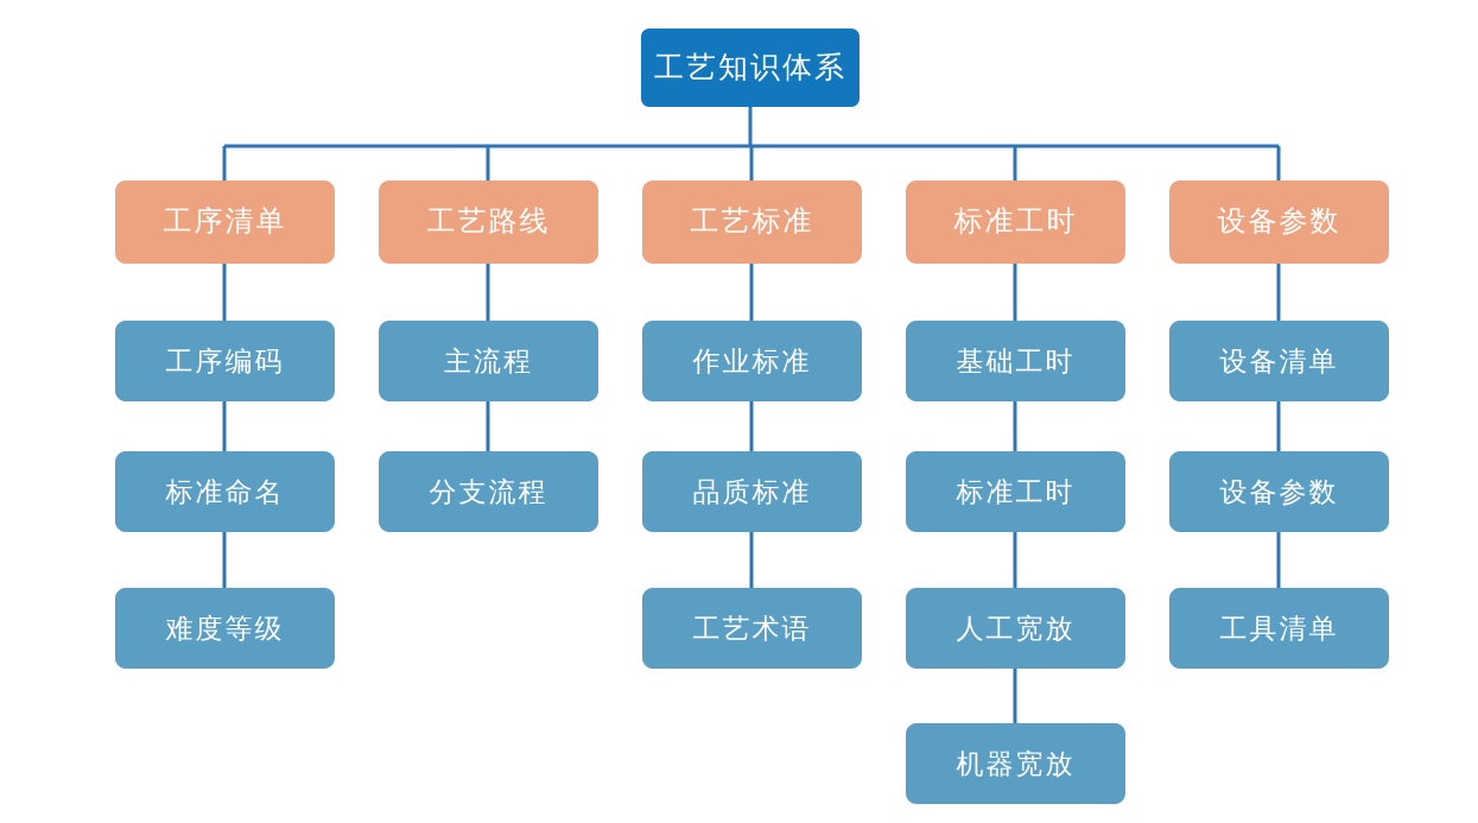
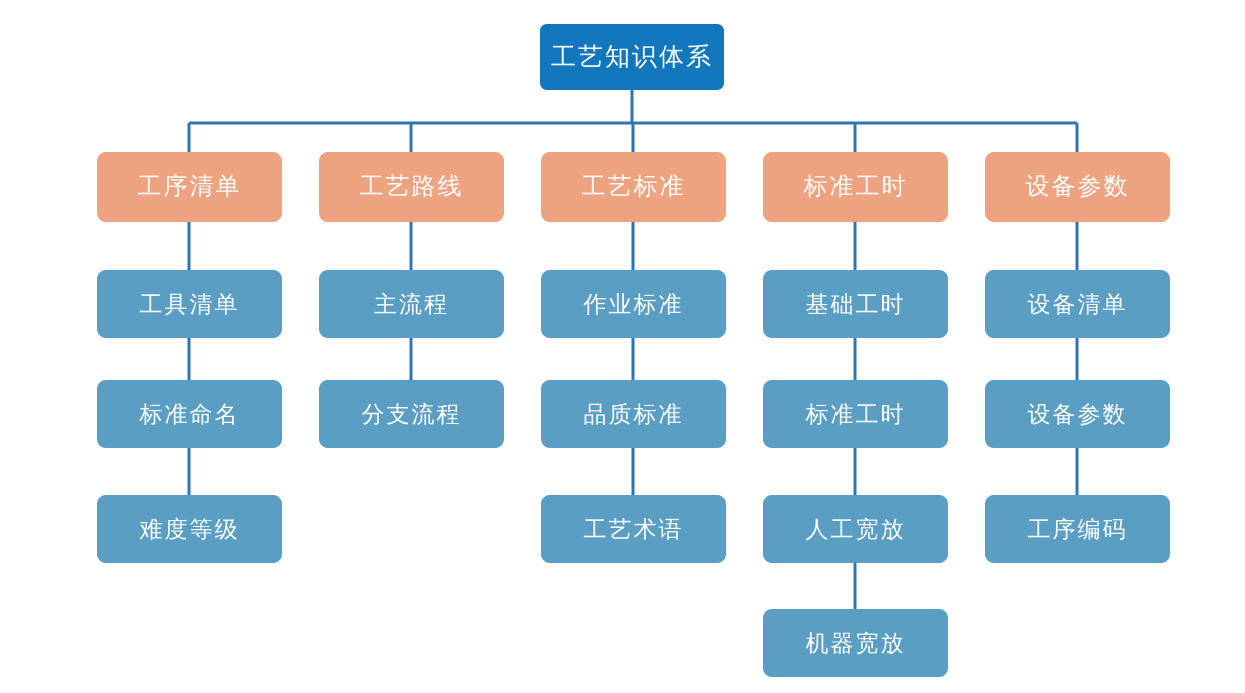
  工艺知识体系
  工序清单
- 工序编码
+ 工具清单
  标准命名
  难度等级
  工艺路线
  主流程
  分支流程
  工艺标准
  作业标准
  品质标准
  工艺术语
  标准工时
  基础工时
  标准工时
  人工宽放
  机器宽放
  设备参数
  设备清单
  设备参数
- 工具清单
+ 工序编码
